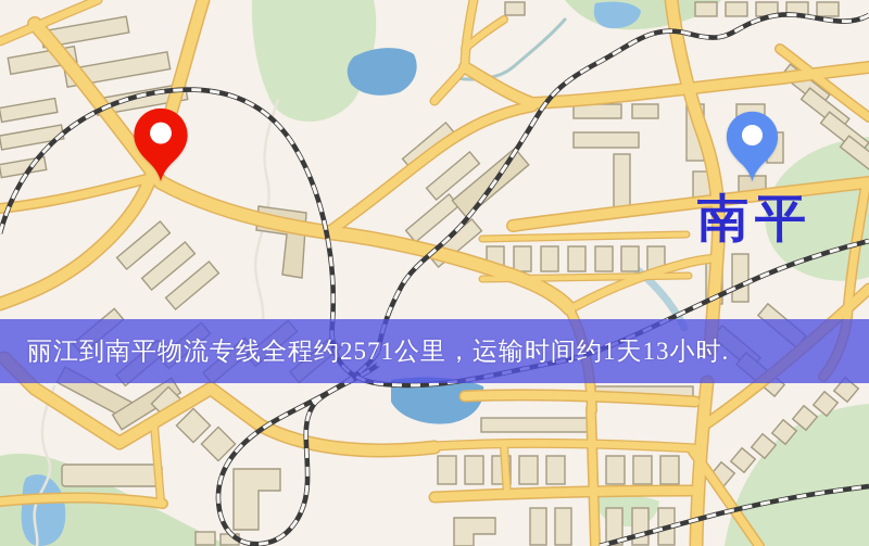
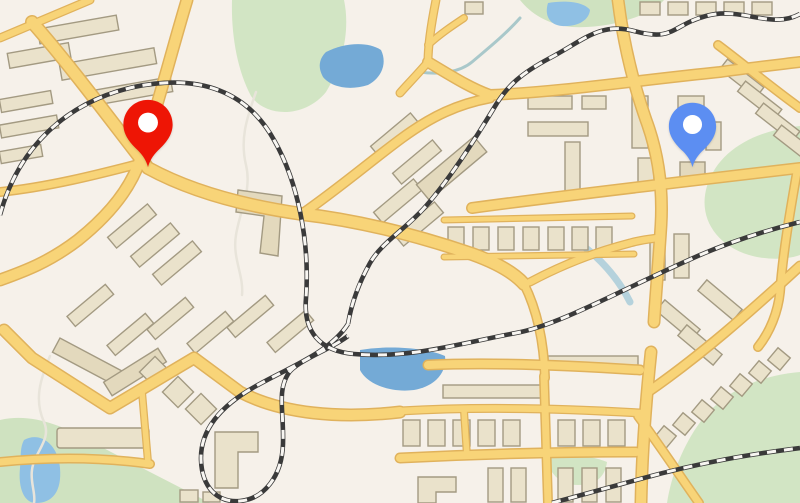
- 丽江到南平物流专线全程约2571公里，运输时间约1天13小时.
- 南平
